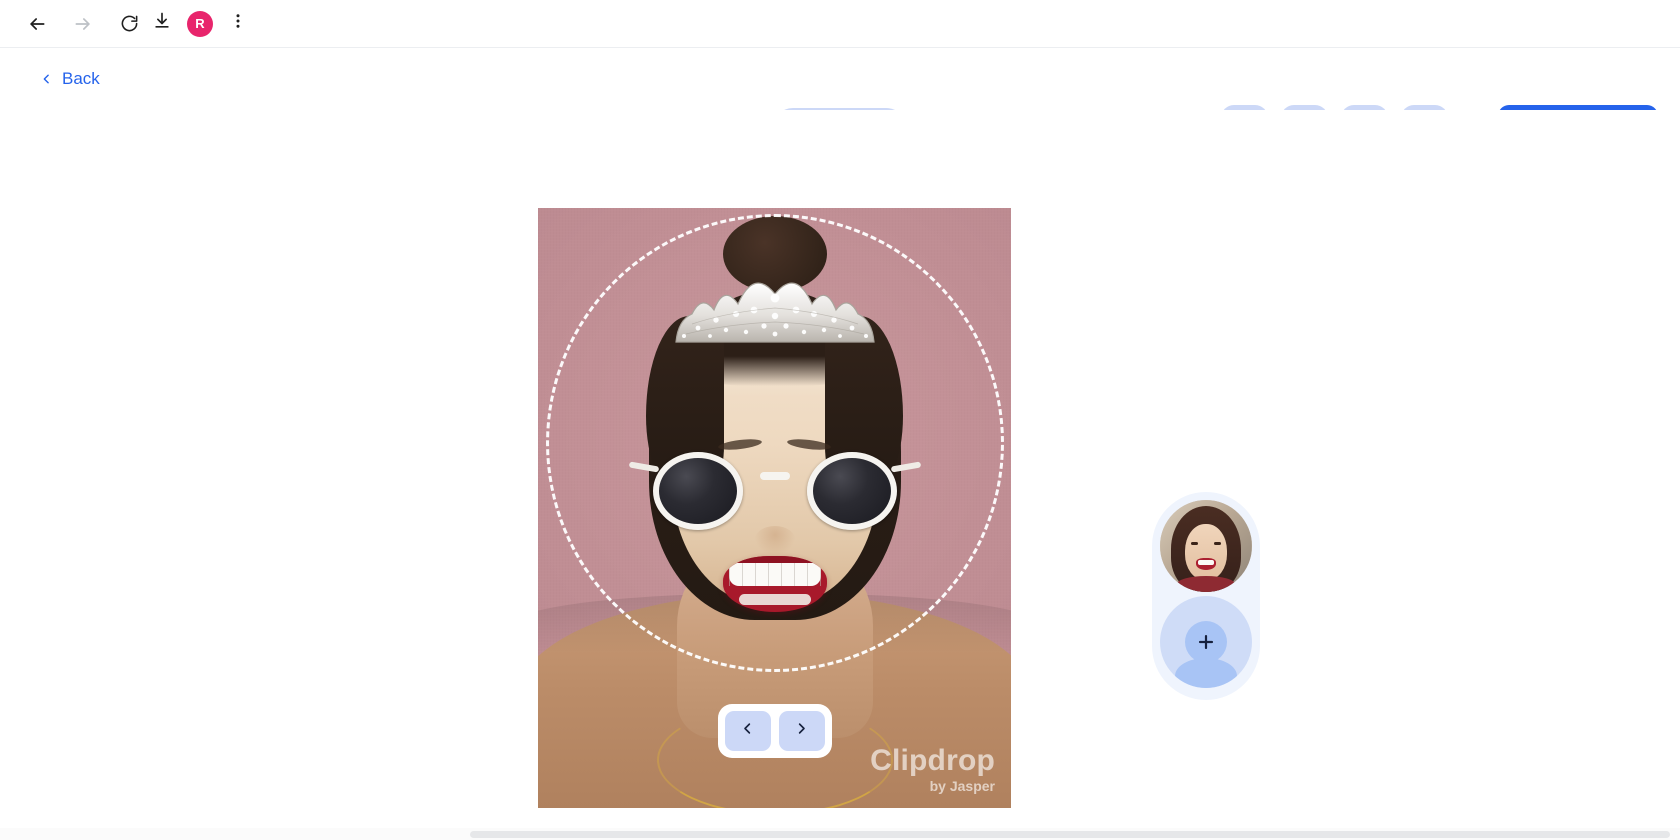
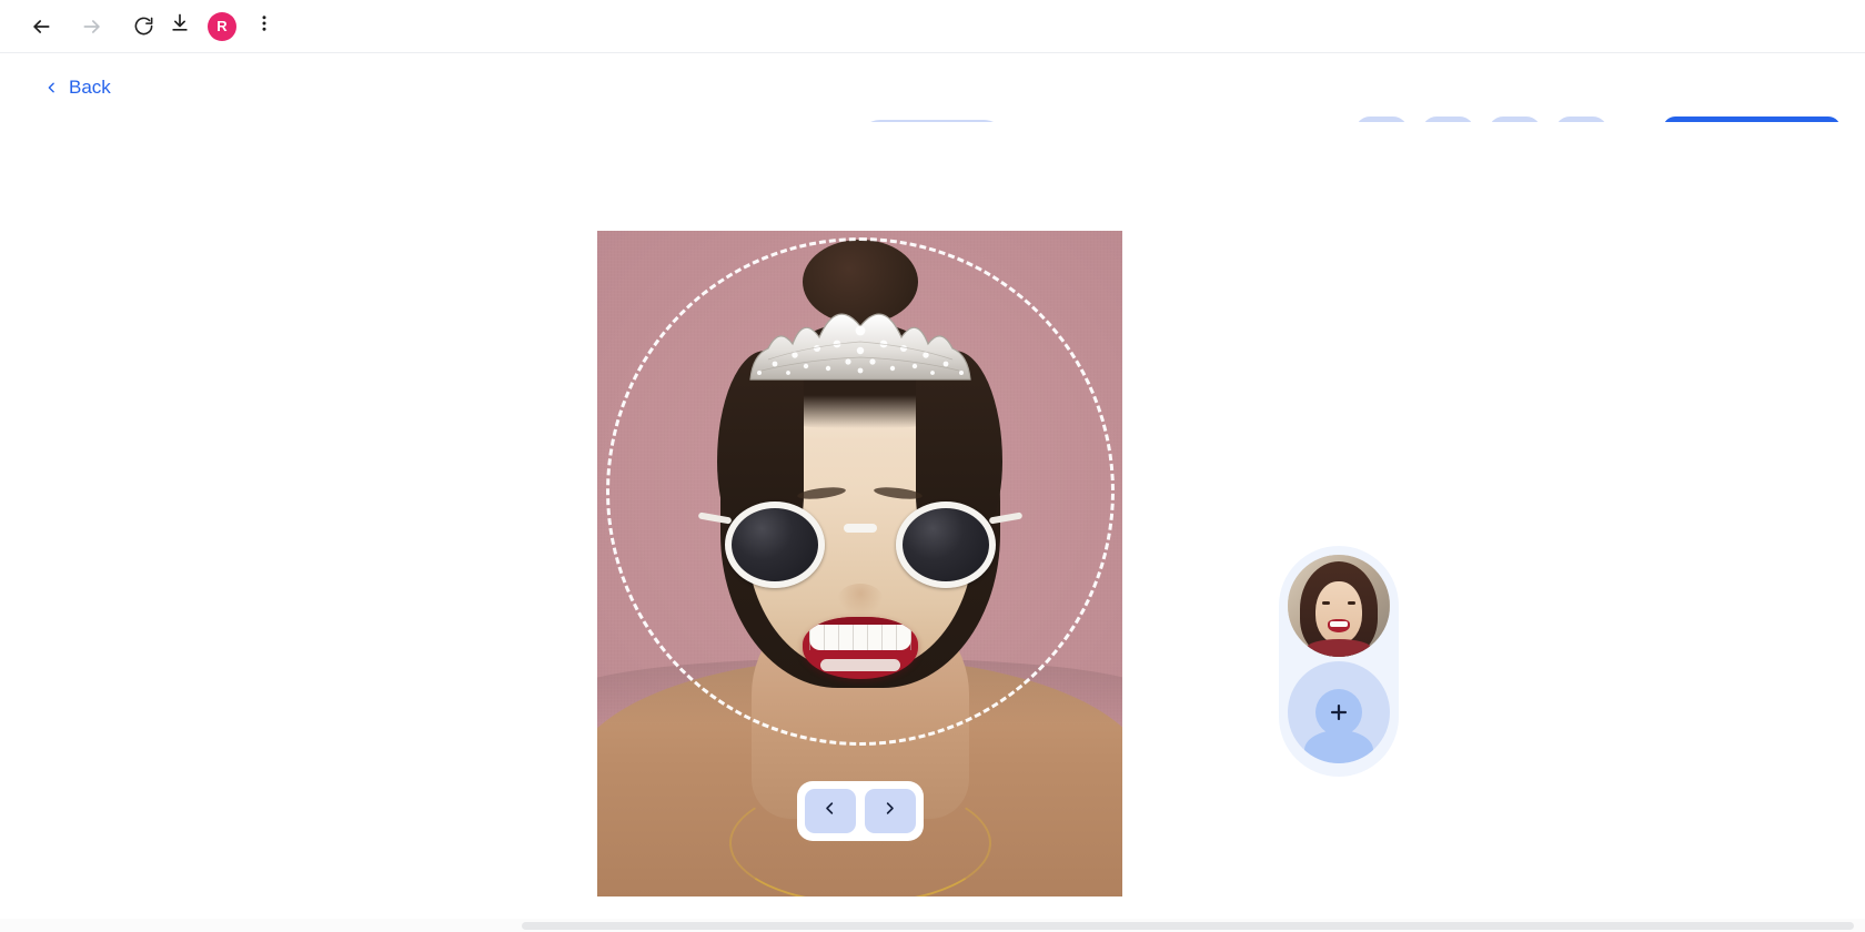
  R
  Back
- Clipdrop
- by Jasper
